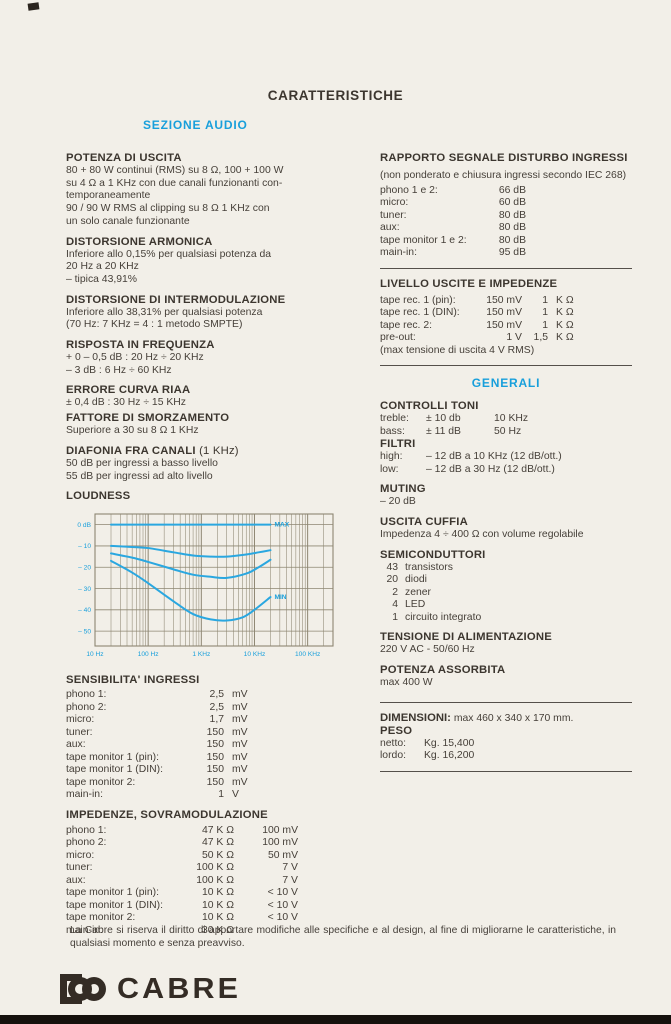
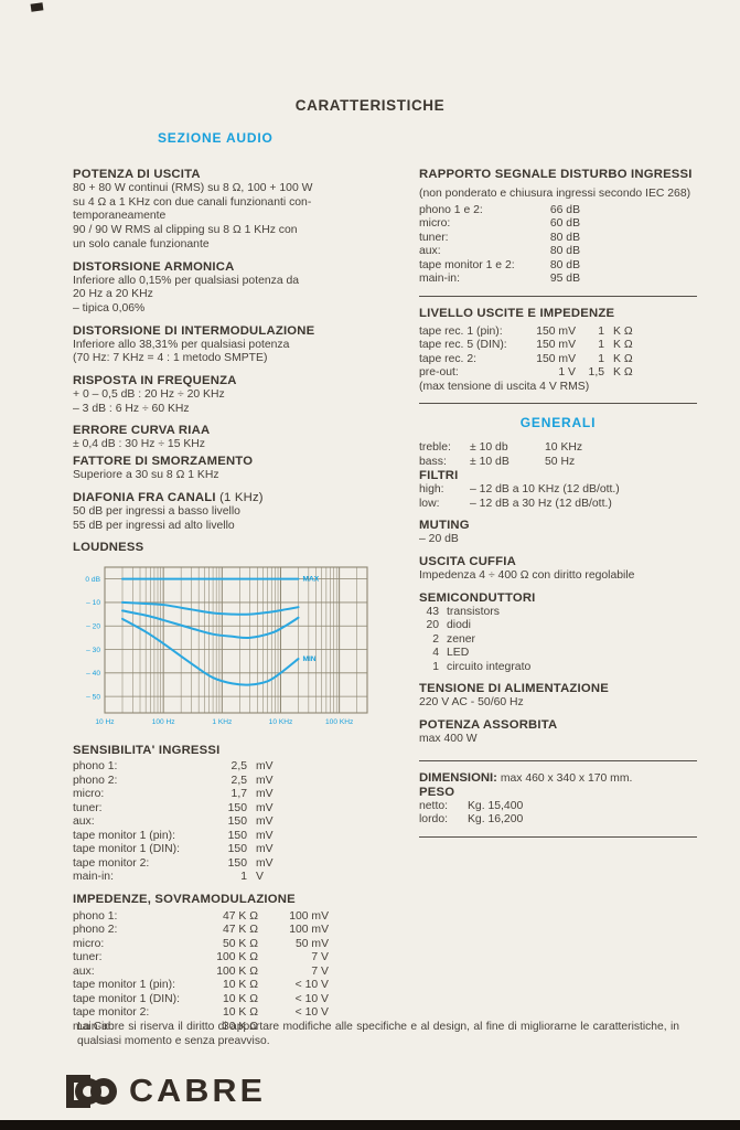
  CARATTERISTICHE
  SEZIONE AUDIO
  POTENZA DI USCITA
  80 + 80 W continui (RMS) su 8 Ω, 100 + 100 W
  su 4 Ω a 1 KHz con due canali funzionanti con-
  temporaneamente
  90 / 90 W RMS al clipping su 8 Ω 1 KHz con
  un solo canale funzionante
  DISTORSIONE ARMONICA
  Inferiore allo 0,15% per qualsiasi potenza da
  20 Hz a 20 KHz
- – tipica 43,91%
+ – tipica 0,06%
  DISTORSIONE DI INTERMODULAZIONE
  Inferiore allo 38,31% per qualsiasi potenza
  (70 Hz: 7 KHz = 4 : 1 metodo SMPTE)
  RISPOSTA IN FREQUENZA
  + 0 – 0,5 dB : 20 Hz ÷ 20 KHz
  – 3 dB : 6 Hz ÷ 60 KHz
  ERRORE CURVA RIAA
  ± 0,4 dB : 30 Hz ÷ 15 KHz
  FATTORE DI SMORZAMENTO
  Superiore a 30 su 8 Ω 1 KHz
  DIAFONIA FRA CANALI (1 KHz)
  50 dB per ingressi a basso livello
  55 dB per ingressi ad alto livello
  LOUDNESS
  SENSIBILITA' INGRESSI
  phono 1:
  2,5
  mV
  phono 2:
  2,5
  mV
  micro:
  1,7
  mV
  tuner:
  150
  mV
  aux:
  150
  mV
  tape monitor 1 (pin):
  150
  mV
  tape monitor 1 (DIN):
  150
  mV
  tape monitor 2:
  150
  mV
  main-in:
  1
  V
  IMPEDENZE, SOVRAMODULAZIONE
  phono 1:
  47 K Ω
  100 mV
  phono 2:
  47 K Ω
  100 mV
  micro:
  50 K Ω
  50 mV
  tuner:
  100 K Ω
  7 V
  aux:
  100 K Ω
  7 V
  tape monitor 1 (pin):
  10 K Ω
  < 10 V
  tape monitor 1 (DIN):
  10 K Ω
  < 10 V
  tape monitor 2:
  10 K Ω
  < 10 V
  main-in:
  30 K Ω
  RAPPORTO SEGNALE DISTURBO INGRESSI
  (non ponderato e chiusura ingressi secondo IEC 268)
  phono 1 e 2:
  66 dB
  micro:
  60 dB
  tuner:
  80 dB
  aux:
  80 dB
  tape monitor 1 e 2:
  80 dB
  main-in:
  95 dB
  LIVELLO USCITE E IMPEDENZE
  tape rec. 1 (pin):
  150 mV
  1
  K Ω
- tape rec. 1 (DIN):
+ tape rec. 5 (DIN):
  150 mV
  1
  K Ω
  tape rec. 2:
  150 mV
  1
  K Ω
  pre-out:
  1 V
  1,5
  K Ω
  (max tensione di uscita 4 V RMS)
  GENERALI
- CONTROLLI TONI
  treble:
  ± 10 db
  10 KHz
  bass:
- ± 11 dB
+ ± 10 dB
  50 Hz
  FILTRI
  high:
  – 12 dB a 10 KHz (12 dB/ott.)
  low:
  – 12 dB a 30 Hz (12 dB/ott.)
  MUTING
  – 20 dB
  USCITA CUFFIA
- Impedenza 4 ÷ 400 Ω con volume regolabile
+ Impedenza 4 ÷ 400 Ω con diritto regolabile
  SEMICONDUTTORI
  43
  transistors
  20
  diodi
  2
  zener
  4
  LED
  1
  circuito integrato
  TENSIONE DI ALIMENTAZIONE
  220 V AC - 50/60 Hz
  POTENZA ASSORBITA
  max 400 W
  DIMENSIONI: max 460 x 340 x 170 mm.
  PESO
  netto:
  Kg. 15,400
  lordo:
  Kg. 16,200
  La Cabre si riserva il diritto di apportare modifiche alle specifiche e al design, al fine di migliorarne le caratteristiche, in qualsiasi momento e senza preavviso.
  CABRE
